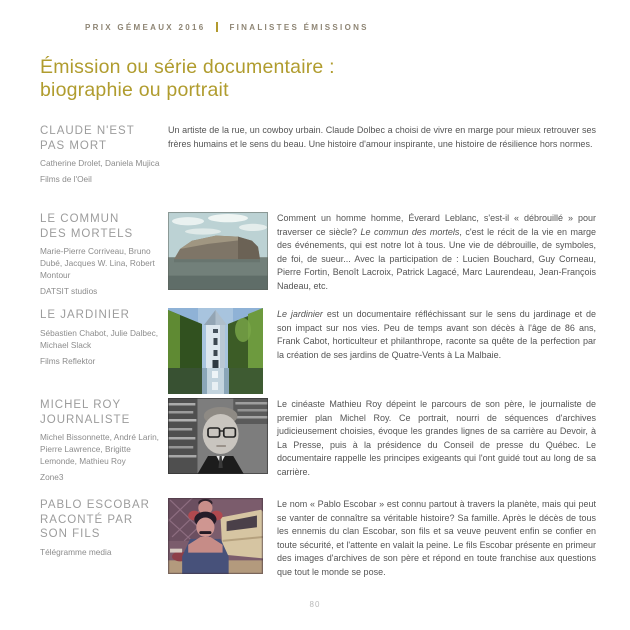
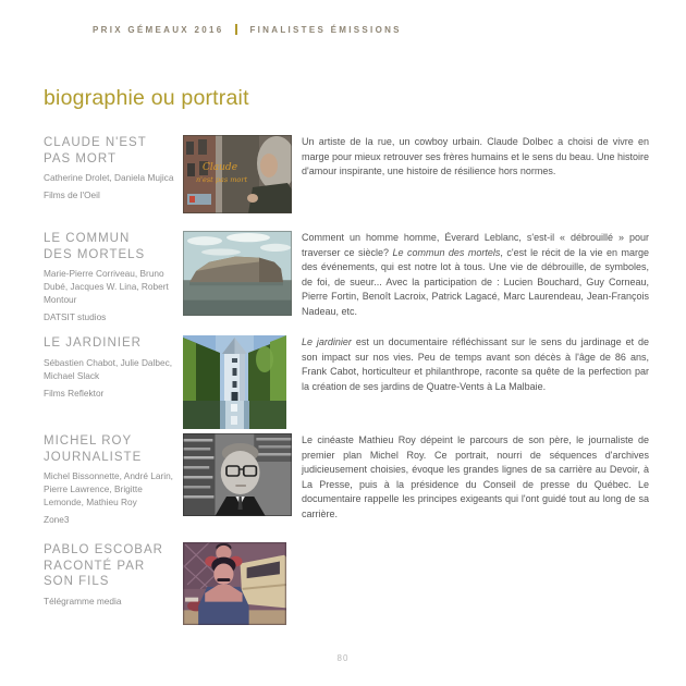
  PRIX GÉMEAUX 2016
  FINALISTES ÉMISSIONS
- Émission ou série documentaire :
  biographie ou portrait
  CLAUDE N'EST
  PAS MORT
  Catherine Drolet, Daniela Mujica
  Films de l'Oeil
+ Claude
+ n'est pas mort
  Un artiste de la rue, un cowboy urbain. Claude Dolbec a choisi de vivre en marge pour mieux retrouver ses frères humains et le sens du beau. Une histoire d'amour inspirante, une histoire de résilience hors normes.
  LE COMMUN
  DES MORTELS
  Marie-Pierre Corriveau, Bruno Dubé, Jacques W. Lina, Robert Montour
  DATSIT studios
  Comment un homme homme, Éverard Leblanc, s'est-il « débrouillé » pour traverser ce siècle? Le commun des mortels, c'est le récit de la vie en marge des événements, qui est notre lot à tous. Une vie de débrouille, de symboles, de foi, de sueur... Avec la participation de : Lucien Bouchard, Guy Corneau, Pierre Fortin, Benoît Lacroix, Patrick Lagacé, Marc Laurendeau, Jean-François Nadeau, etc.
  LE JARDINIER
  Sébastien Chabot, Julie Dalbec, Michael Slack
  Films Reflektor
  Le jardinier est un documentaire réfléchissant sur le sens du jardinage et de son impact sur nos vies. Peu de temps avant son décès à l'âge de 86 ans, Frank Cabot, horticulteur et philanthrope, raconte sa quête de la perfection par la création de ses jardins de Quatre-Vents à La Malbaie.
  MICHEL ROY
  JOURNALISTE
  Michel Bissonnette, André Larin, Pierre Lawrence, Brigitte Lemonde, Mathieu Roy
  Zone3
  Le cinéaste Mathieu Roy dépeint le parcours de son père, le journaliste de premier plan Michel Roy. Ce portrait, nourri de séquences d'archives judicieusement choisies, évoque les grandes lignes de sa carrière au Devoir, à La Presse, puis à la présidence du Conseil de presse du Québec. Le documentaire rappelle les principes exigeants qui l'ont guidé tout au long de sa carrière.
  PABLO ESCOBAR
  RACONTÉ PAR
  SON FILS
  Télégramme media
- Le nom « Pablo Escobar » est connu partout à travers la planète, mais qui peut se vanter de connaître sa véritable histoire? Sa famille. Après le décès de tous les ennemis du clan Escobar, son fils et sa veuve peuvent enfin se confier en toute sécurité, et l'attente en valait la peine. Le fils Escobar présente en primeur des images d'archives de son père et répond en toute franchise aux questions que tout le monde se pose.
  80
